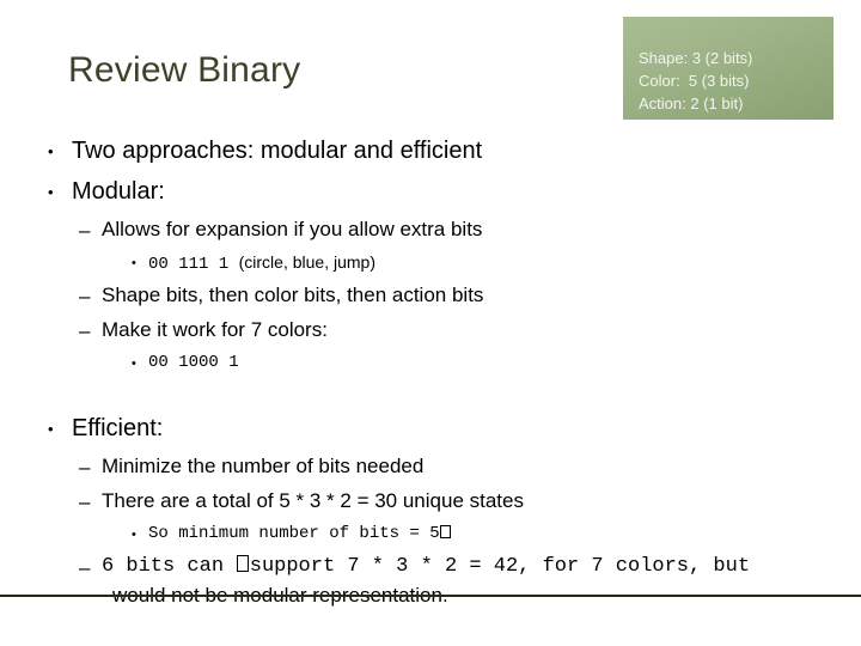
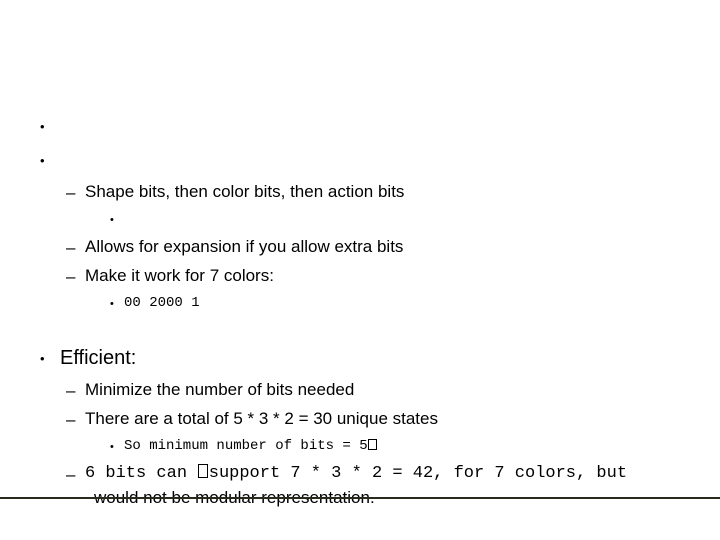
- Review Binary
- Shape: 3 (2 bits)
- Color: 5 (3 bits)
- Action: 2 (1 bit)
  •
- Two approaches: modular and efficient
  •
- Modular:
  –
- Allows for expansion if you allow extra bits
+ Shape bits, then color bits, then action bits
  •
- 00 111 1 (circle, blue, jump)
  –
- Shape bits, then color bits, then action bits
+ Allows for expansion if you allow extra bits
  –
  Make it work for 7 colors:
  •
- 00 1000 1
+ 00 2000 1
  •
  Efficient:
  –
  Minimize the number of bits needed
  –
  There are a total of 5 * 3 * 2 = 30 unique states
  •
  So minimum number of bits = 5
  –
  6 bits can support 7 * 3 * 2 = 42, for 7 colors, but
